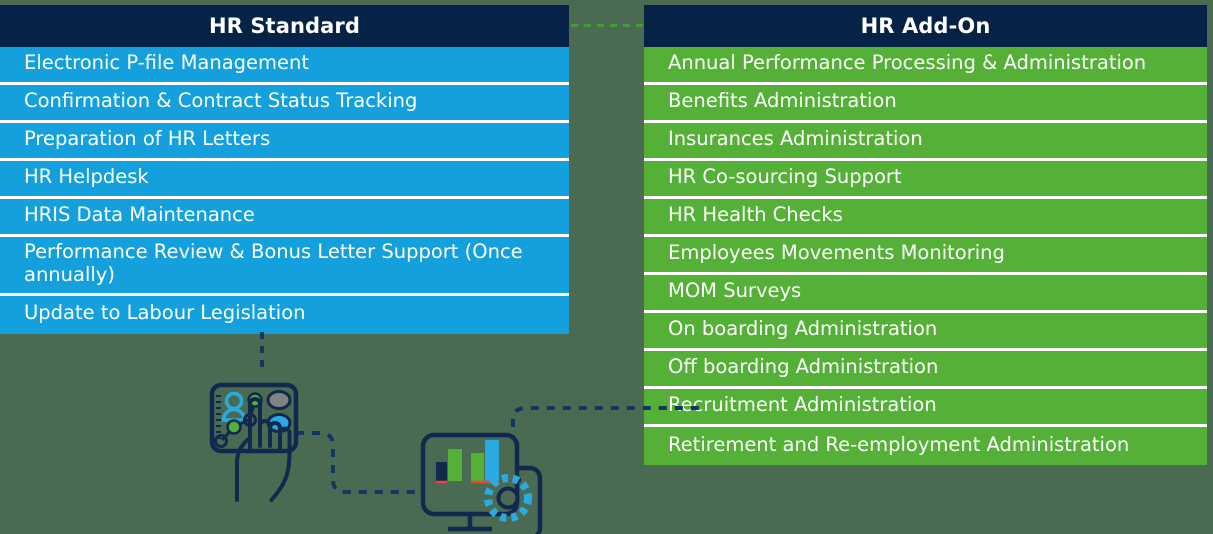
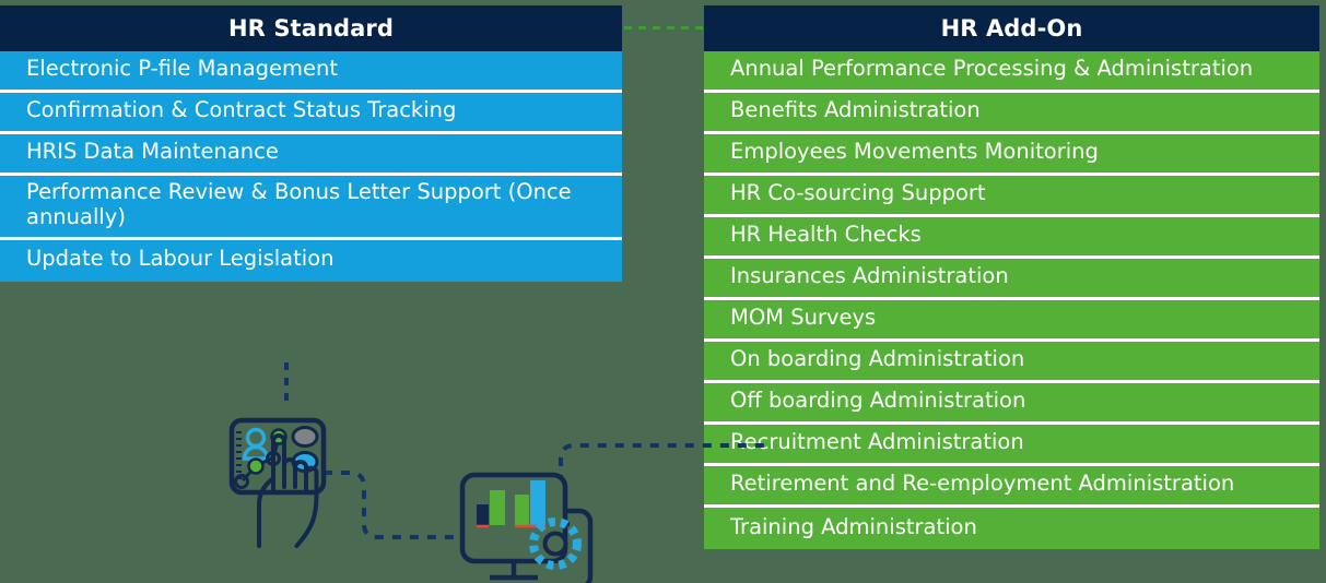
  HR Standard
  Electronic P-file Management
  Confirmation & Contract Status Tracking
- Preparation of HR Letters
- HR Helpdesk
  HRIS Data Maintenance
  Performance Review & Bonus Letter Support (Once annually)
  Update to Labour Legislation
  HR Add-On
  Annual Performance Processing & Administration
  Benefits Administration
- Insurances Administration
+ Employees Movements Monitoring
  HR Co-sourcing Support
  HR Health Checks
- Employees Movements Monitoring
+ Insurances Administration
  MOM Surveys
  On boarding Administration
  Off boarding Administration
  Recruitment Administration
  Retirement and Re-employment Administration
+ Training Administration
